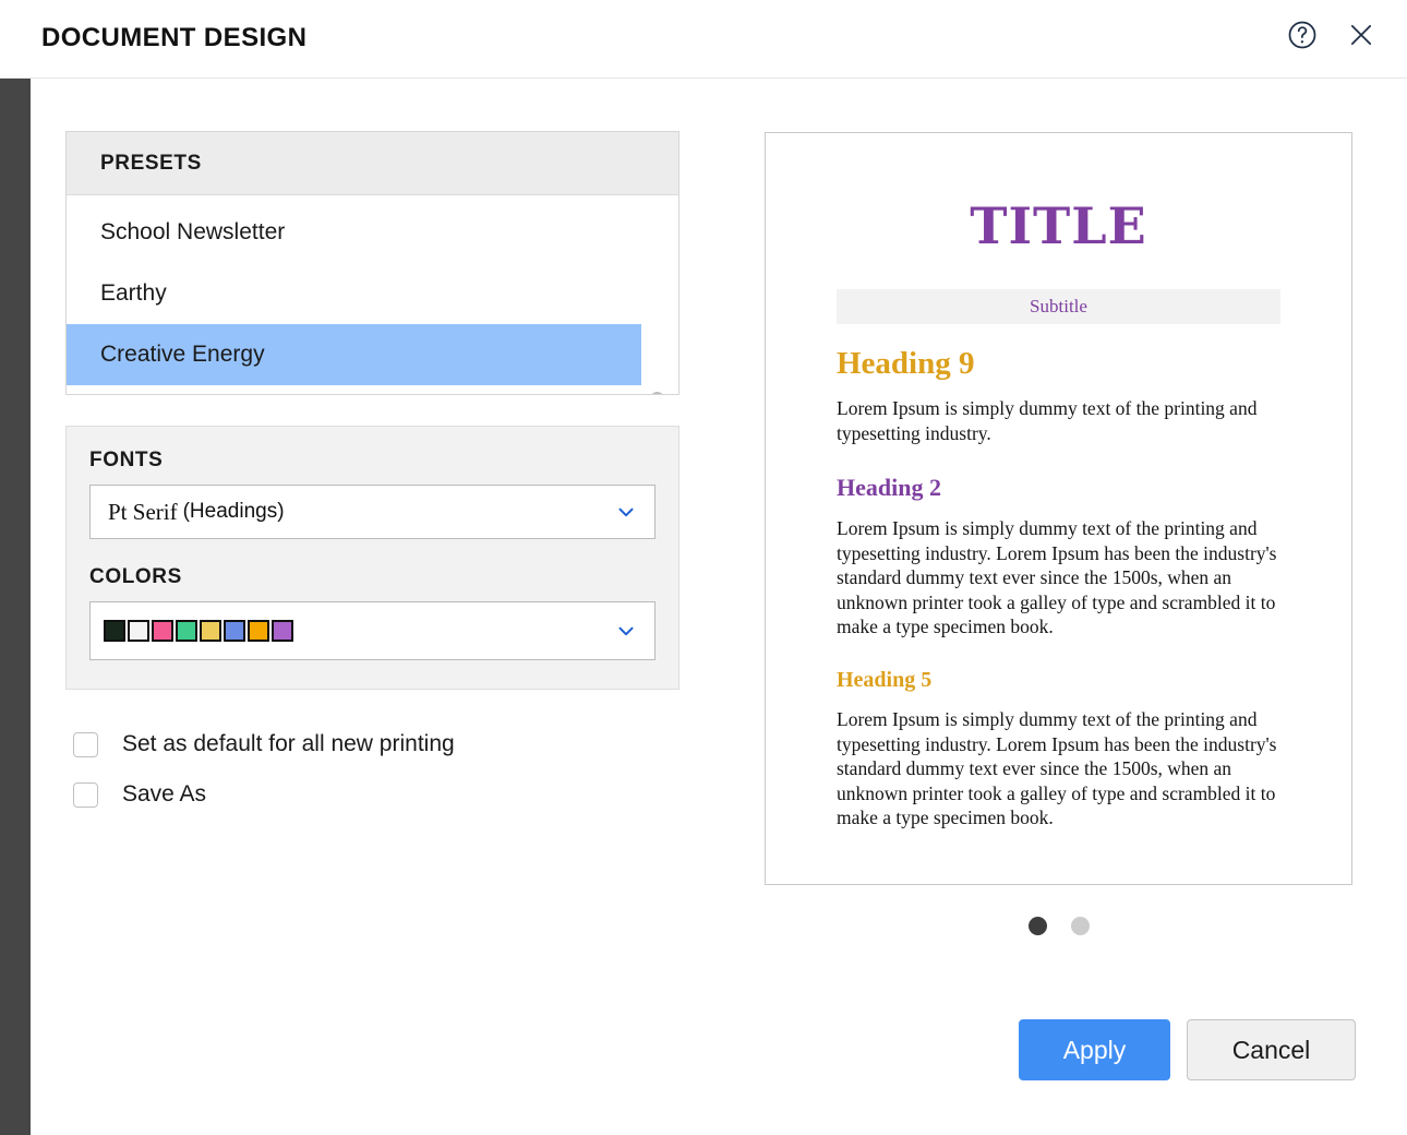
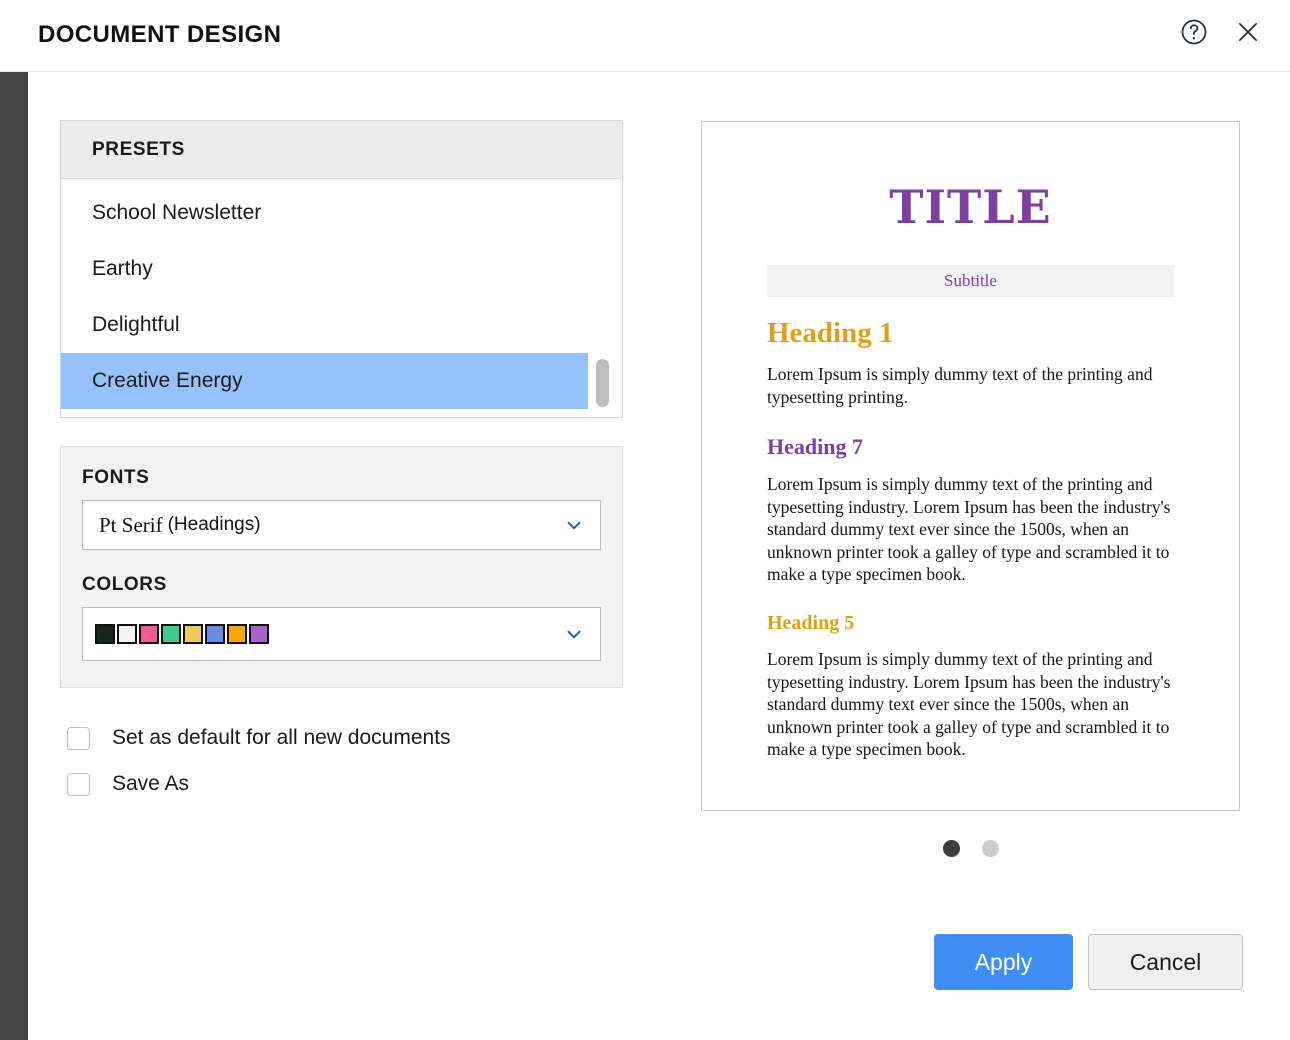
  DOCUMENT DESIGN
  PRESETS
  School Newsletter
  Earthy
+ Delightful
  Creative Energy
  FONTS
  Pt Serif
  (Headings)
  COLORS
- Set as default for all new printing
+ Set as default for all new documents
  Save As
  TITLE
  Subtitle
- Heading 9
+ Heading 1
- Lorem Ipsum is simply dummy text of the printing and typesetting industry.
+ Lorem Ipsum is simply dummy text of the printing and typesetting printing.
- Heading 2
+ Heading 7
  Lorem Ipsum is simply dummy text of the printing and typesetting industry. Lorem Ipsum has been the industry's standard dummy text ever since the 1500s, when an unknown printer took a galley of type and scrambled it to make a type specimen book.
  Heading 5
  Lorem Ipsum is simply dummy text of the printing and typesetting industry. Lorem Ipsum has been the industry's standard dummy text ever since the 1500s, when an unknown printer took a galley of type and scrambled it to make a type specimen book.
  Apply
  Cancel
